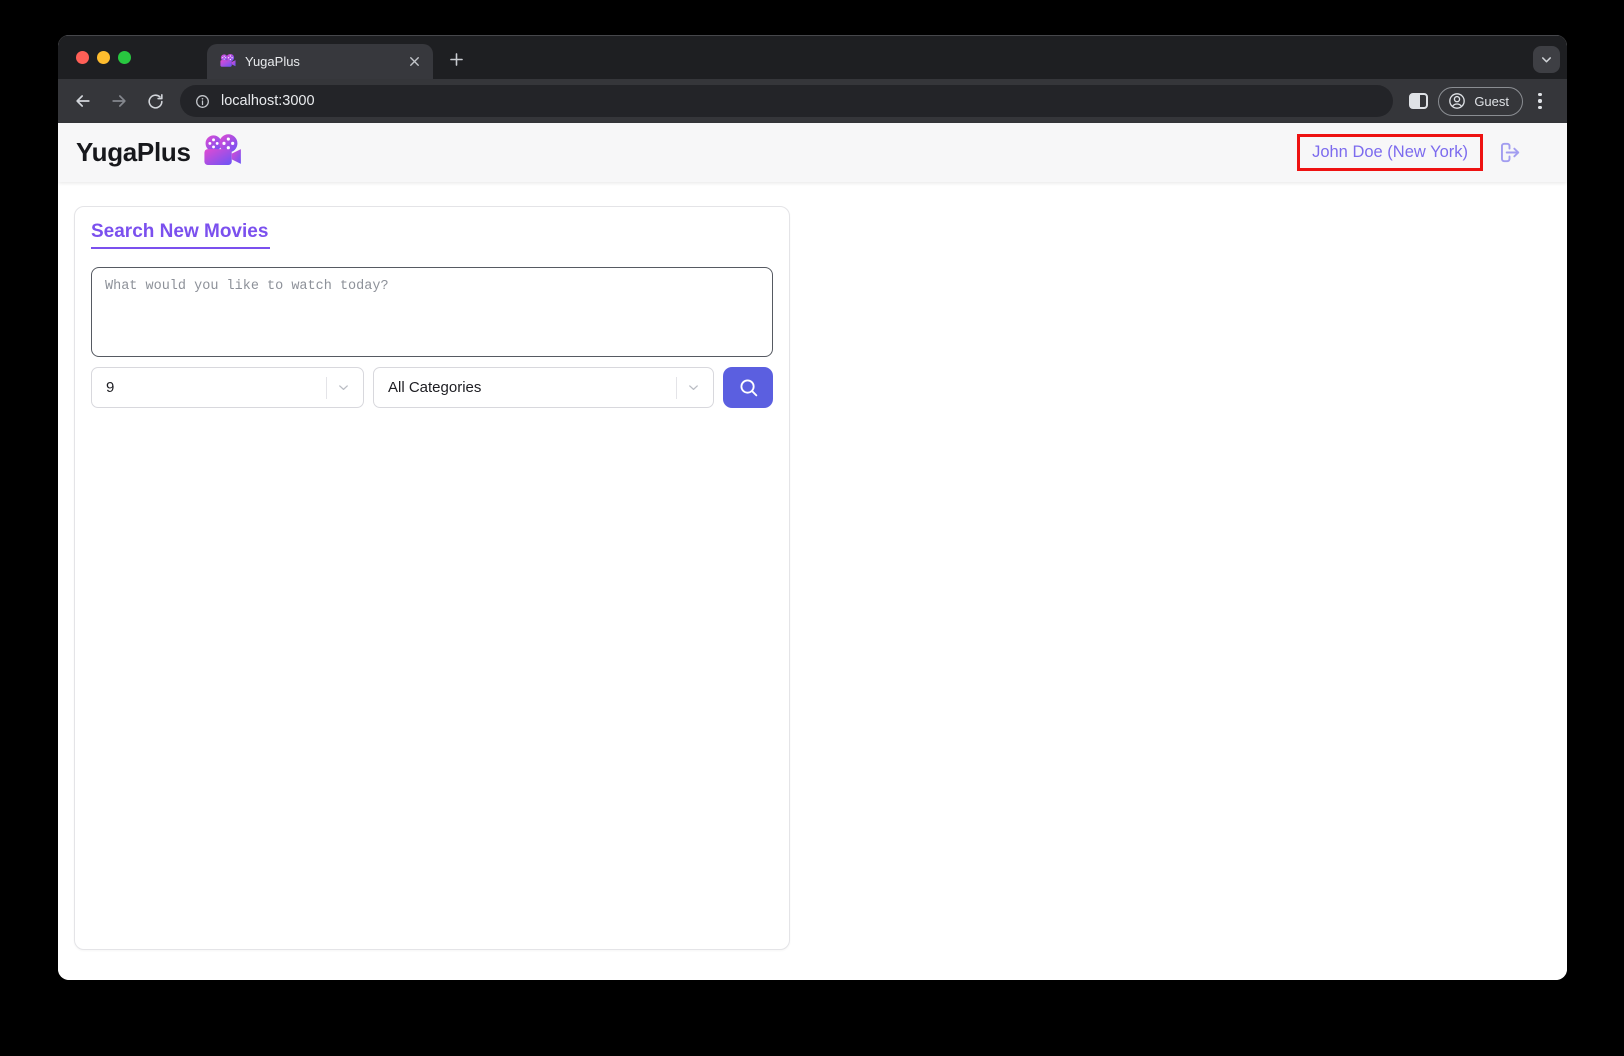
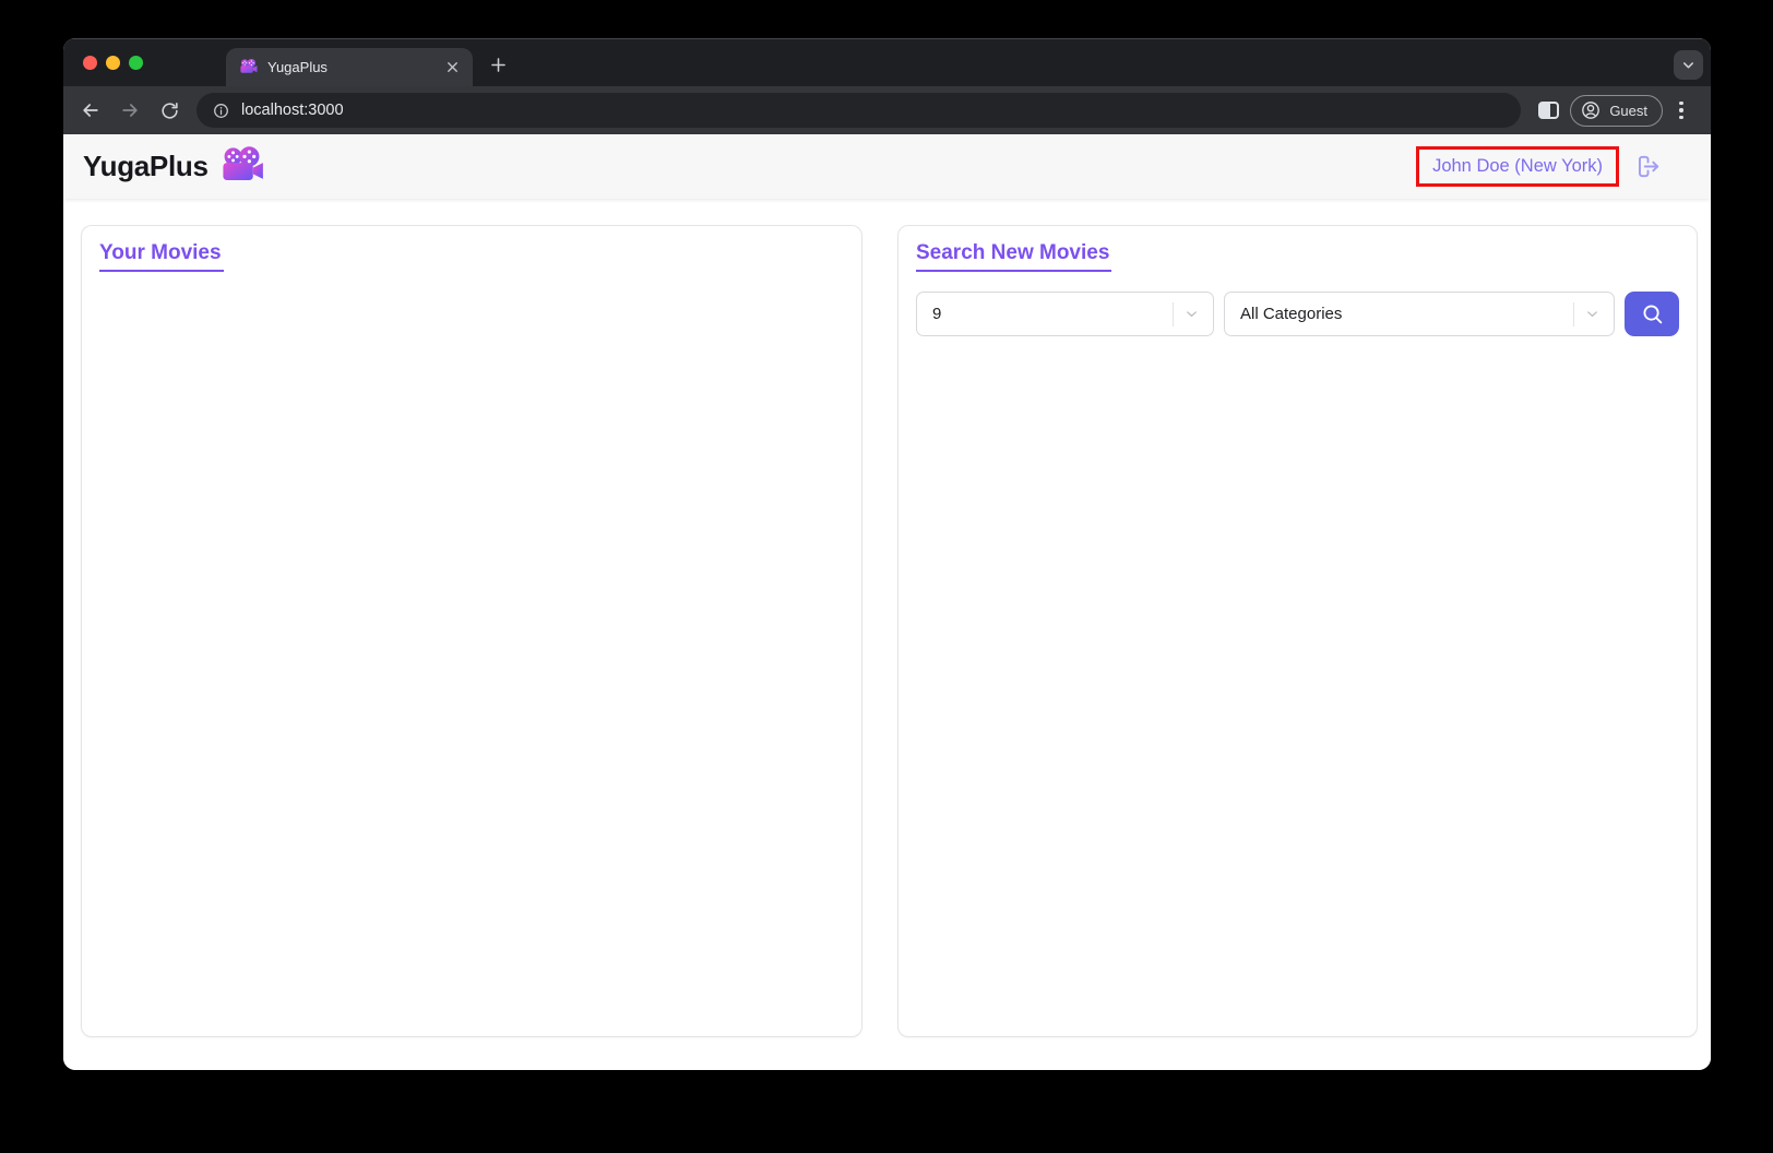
  YugaPlus
  localhost:3000
  Guest
  YugaPlus
  John Doe (New York)
+ Your Movies
  Search New Movies
- What would you like to watch today?
  9
  All Categories
